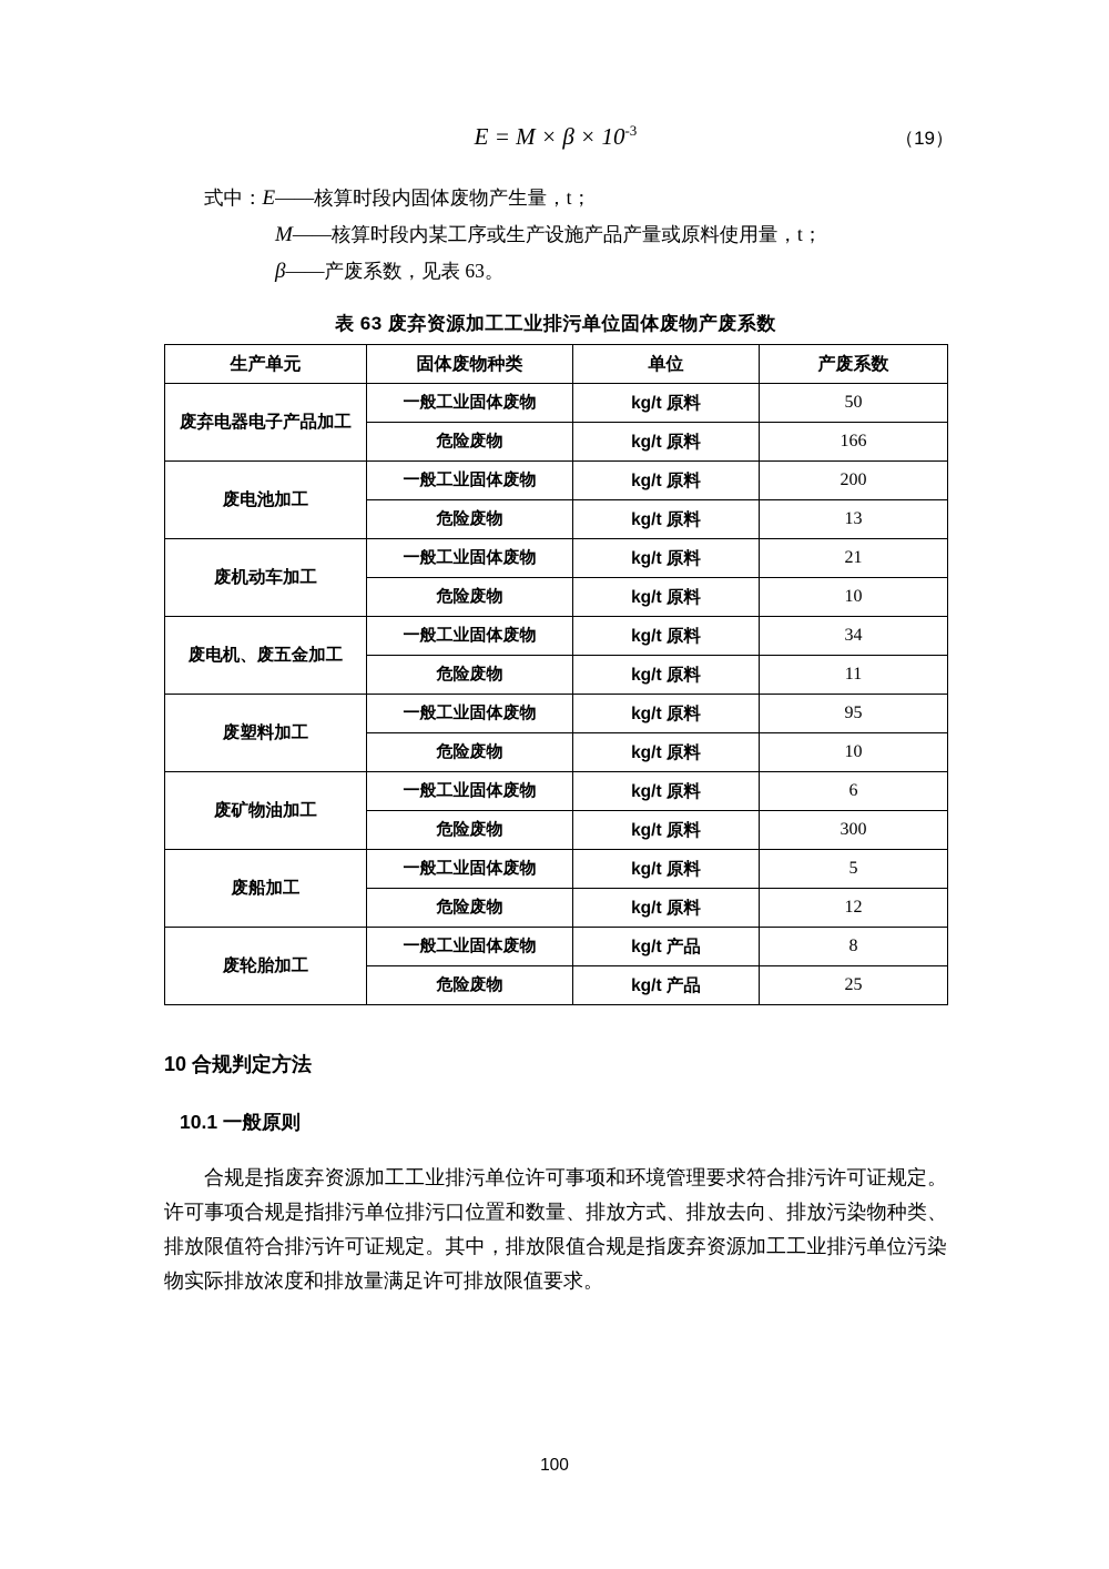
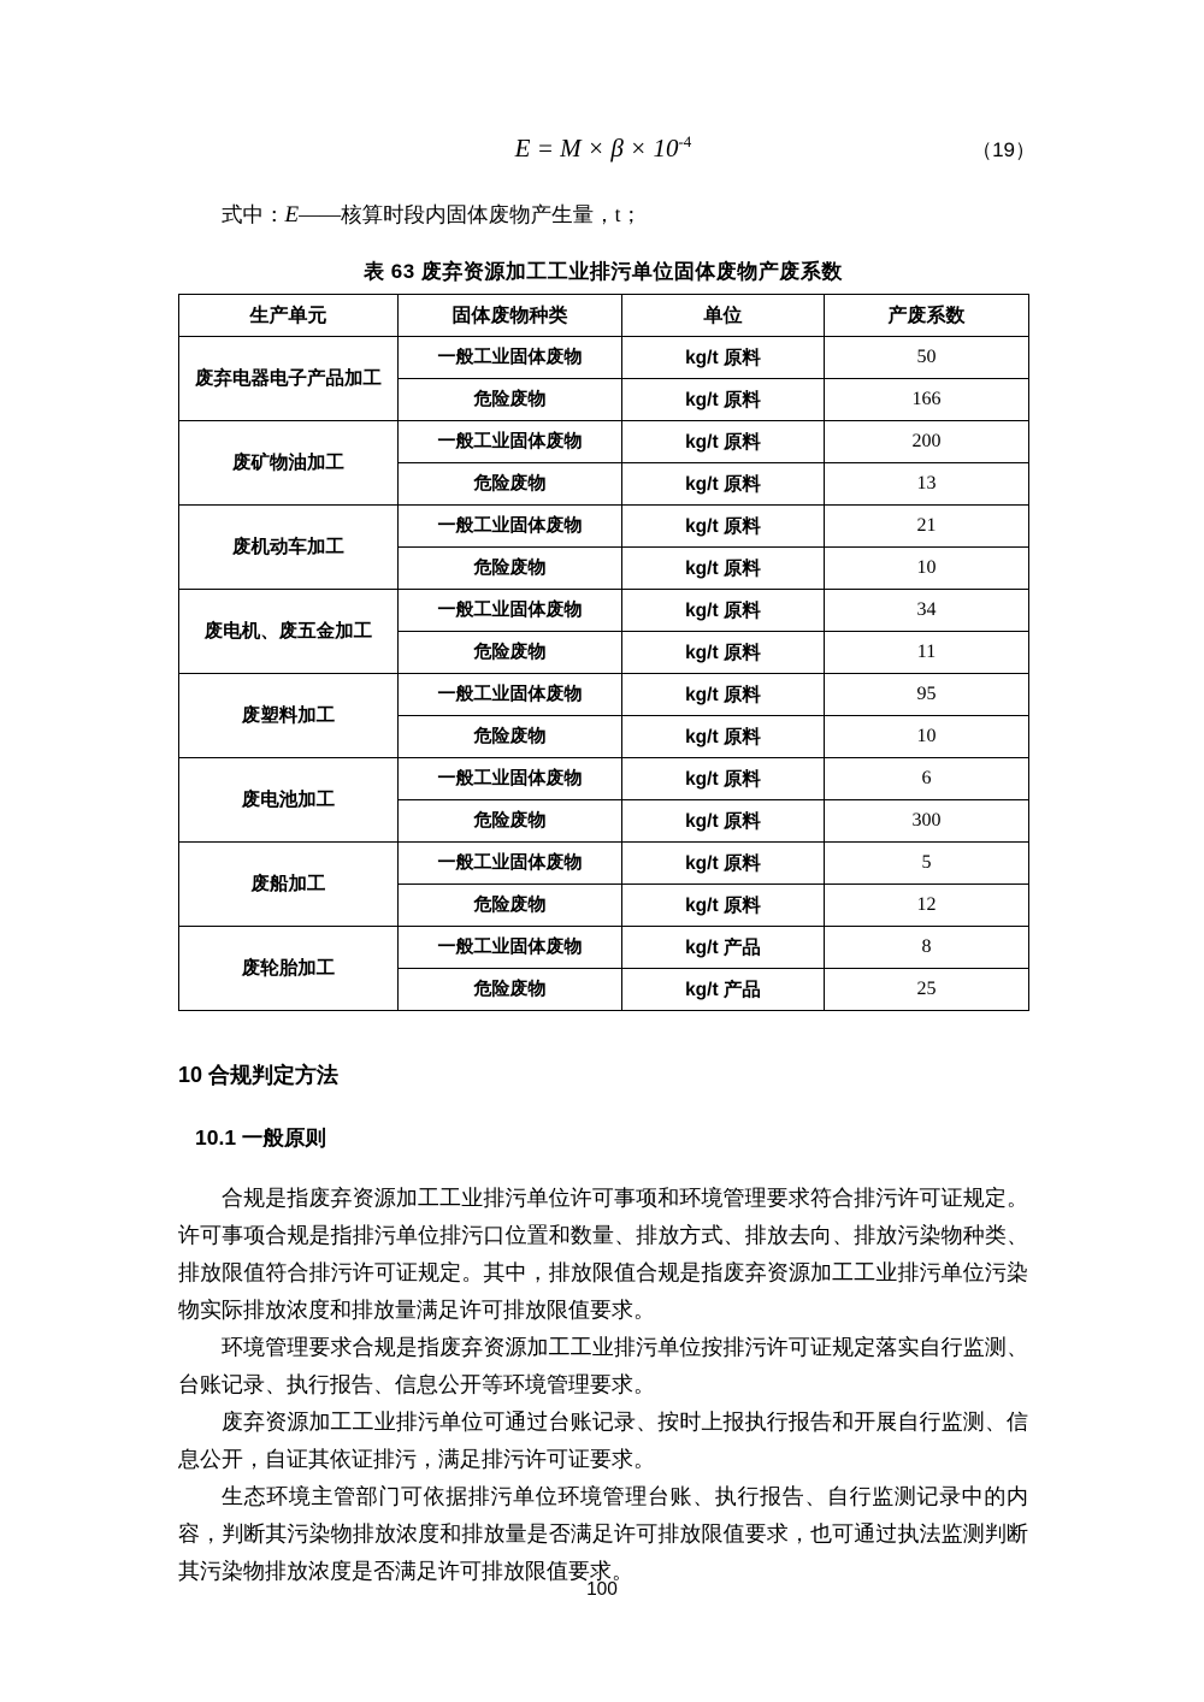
- E = M × β × 10-3
+ E = M × β × 10-4
  （19）
  式中：E——核算时段内固体废物产生量，t；
- M——核算时段内某工序或生产设施产品产量或原料使用量，t；
- β——产废系数，见表 63。
  表 63 废弃资源加工工业排污单位固体废物产废系数
  生产单元	固体废物种类	单位	产废系数
  废弃电器电子产品加工	一般工业固体废物	kg/t 原料	50
  危险废物	kg/t 原料	166
- 废电池加工	一般工业固体废物	kg/t 原料	200
+ 废矿物油加工	一般工业固体废物	kg/t 原料	200
  危险废物	kg/t 原料	13
  废机动车加工	一般工业固体废物	kg/t 原料	21
  危险废物	kg/t 原料	10
  废电机、废五金加工	一般工业固体废物	kg/t 原料	34
  危险废物	kg/t 原料	11
  废塑料加工	一般工业固体废物	kg/t 原料	95
  危险废物	kg/t 原料	10
- 废矿物油加工	一般工业固体废物	kg/t 原料	6
+ 废电池加工	一般工业固体废物	kg/t 原料	6
  危险废物	kg/t 原料	300
  废船加工	一般工业固体废物	kg/t 原料	5
  危险废物	kg/t 原料	12
  废轮胎加工	一般工业固体废物	kg/t 产品	8
  危险废物	kg/t 产品	25
  10 合规判定方法
  10.1 一般原则
  合规是指废弃资源加工工业排污单位许可事项和环境管理要求符合排污许可证规定。许可事项合规是指排污单位排污口位置和数量、排放方式、排放去向、排放污染物种类、排放限值符合排污许可证规定。其中，排放限值合规是指废弃资源加工工业排污单位污染物实际排放浓度和排放量满足许可排放限值要求。
+ 环境管理要求合规是指废弃资源加工工业排污单位按排污许可证规定落实自行监测、台账记录、执行报告、信息公开等环境管理要求。
+ 废弃资源加工工业排污单位可通过台账记录、按时上报执行报告和开展自行监测、信息公开，自证其依证排污，满足排污许可证要求。
+ 生态环境主管部门可依据排污单位环境管理台账、执行报告、自行监测记录中的内容，判断其污染物排放浓度和排放量是否满足许可排放限值要求，也可通过执法监测判断其污染物排放浓度是否满足许可排放限值要求。
  100
